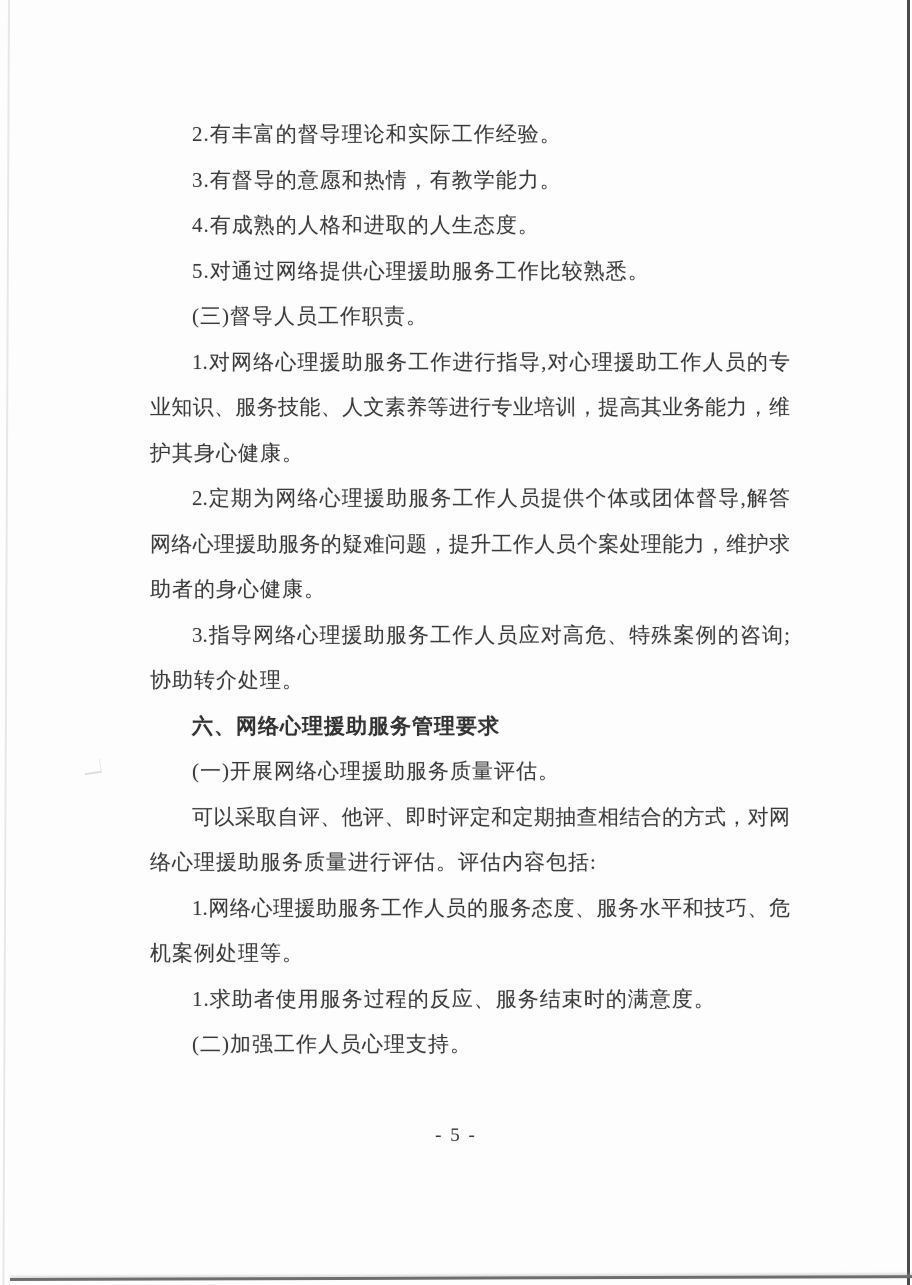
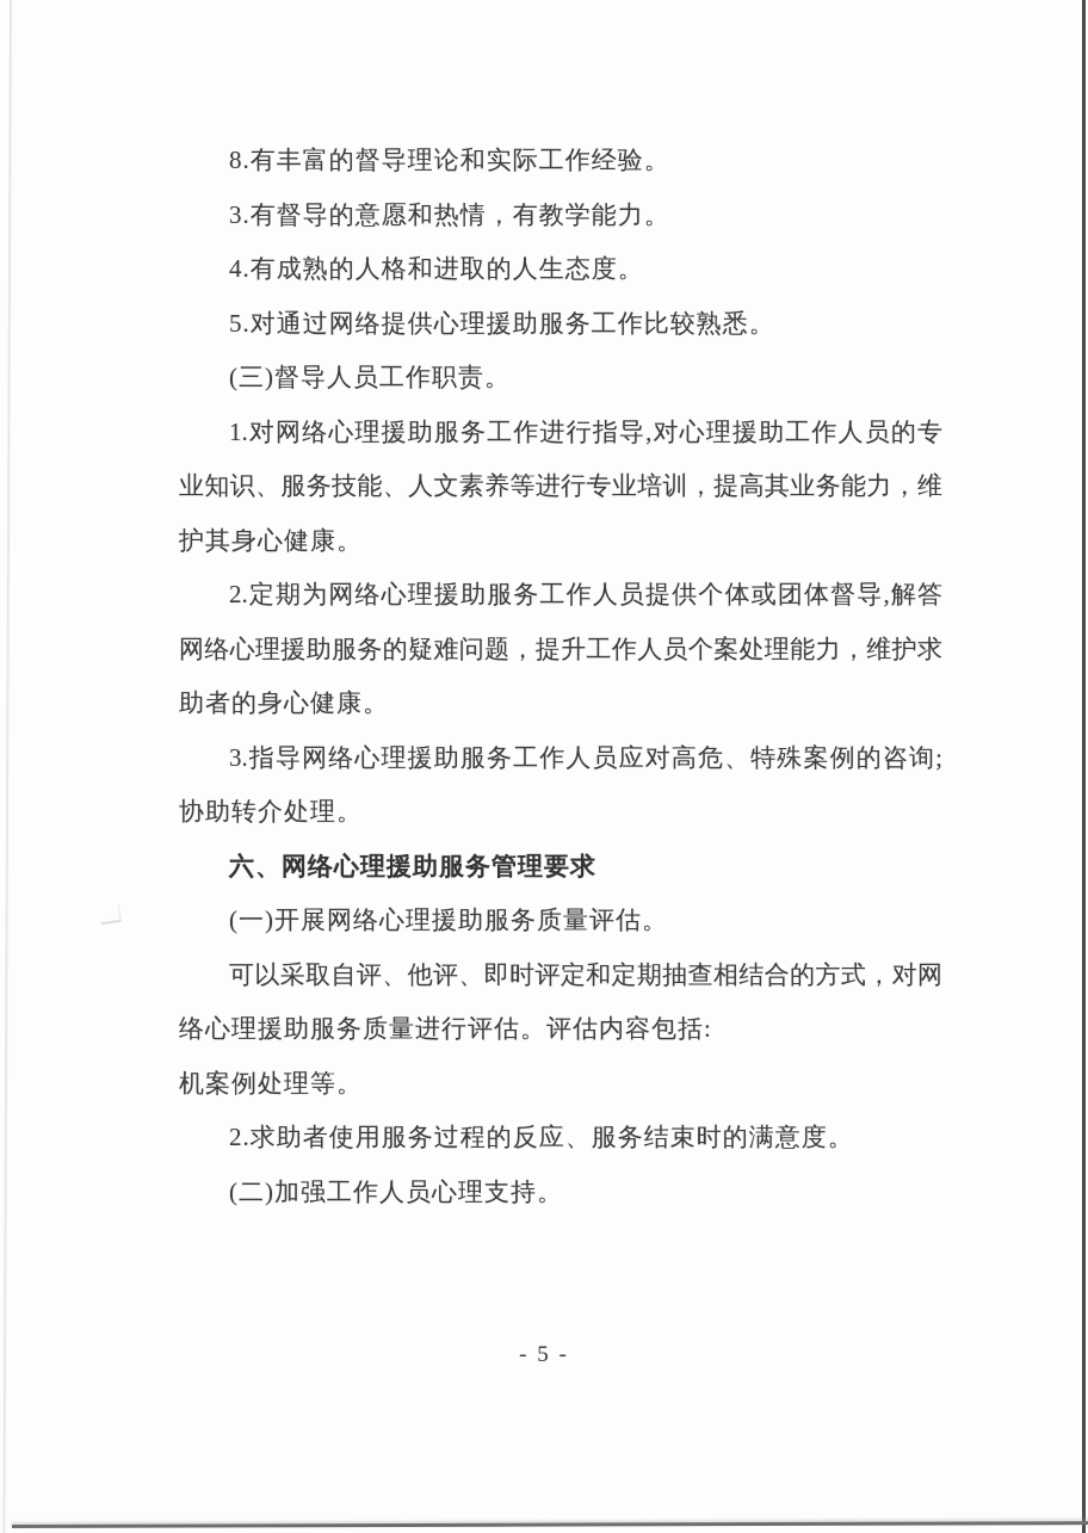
- 2.有丰富的督导理论和实际工作经验。
+ 8.有丰富的督导理论和实际工作经验。
  3.有督导的意愿和热情，有教学能力。
  4.有成熟的人格和进取的人生态度。
  5.对通过网络提供心理援助服务工作比较熟悉。
  (三)督导人员工作职责。
  1.对网络心理援助服务工作进行指导,对心理援助工作人员的专
  业知识、服务技能、人文素养等进行专业培训，提高其业务能力，维
  护其身心健康。
  2.定期为网络心理援助服务工作人员提供个体或团体督导,解答
  网络心理援助服务的疑难问题，提升工作人员个案处理能力，维护求
  助者的身心健康。
  3.指导网络心理援助服务工作人员应对高危、特殊案例的咨询;
  协助转介处理。
  六、网络心理援助服务管理要求
  (一)开展网络心理援助服务质量评估。
  可以采取自评、他评、即时评定和定期抽查相结合的方式，对网
  络心理援助服务质量进行评估。评估内容包括:
- 1.网络心理援助服务工作人员的服务态度、服务水平和技巧、危
  机案例处理等。
- 1.求助者使用服务过程的反应、服务结束时的满意度。
+ 2.求助者使用服务过程的反应、服务结束时的满意度。
  (二)加强工作人员心理支持。
  - 5 -
